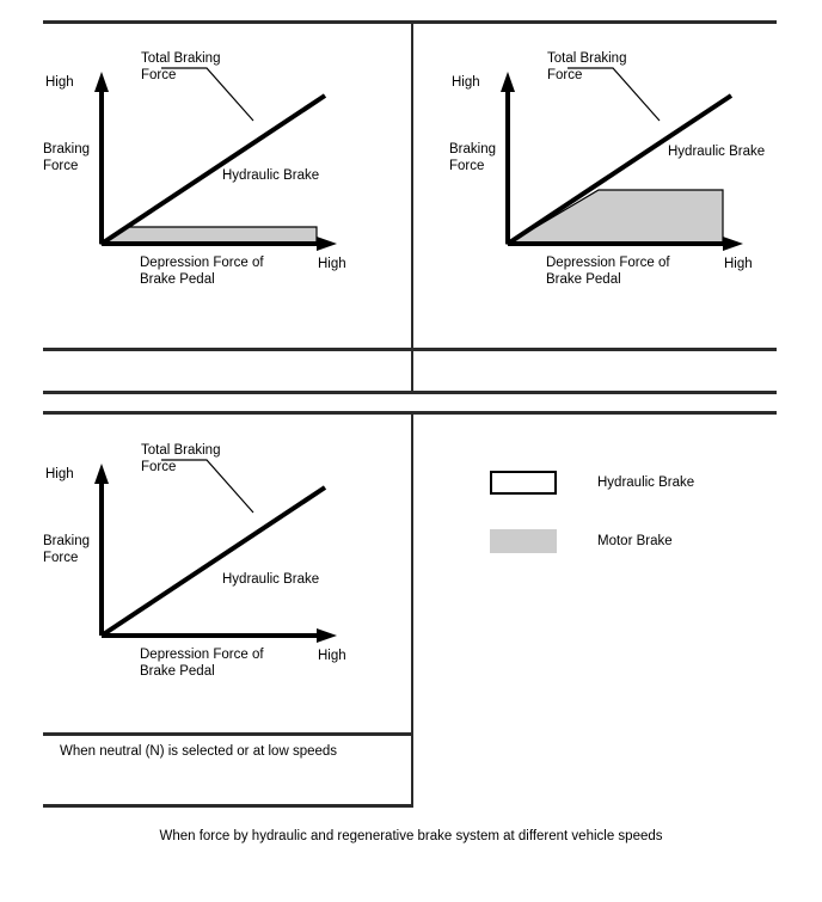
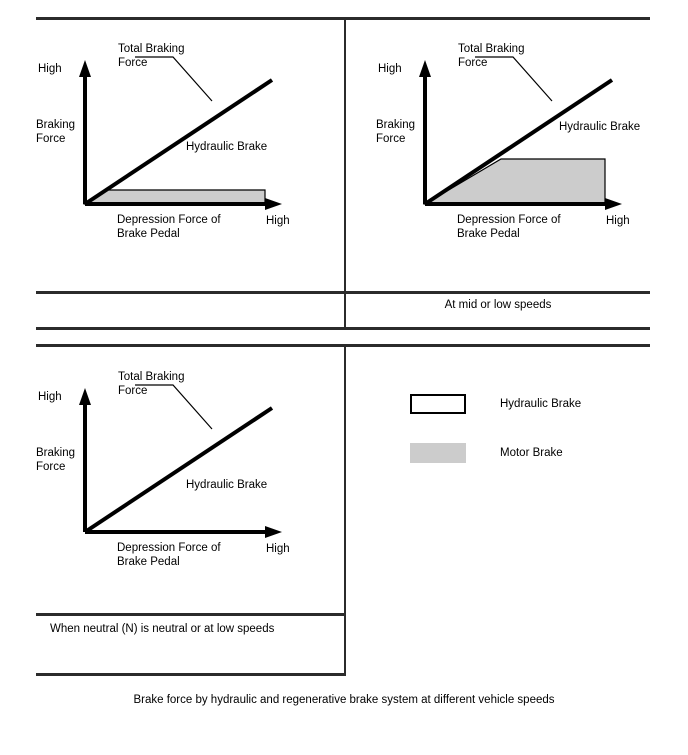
  High
  Braking
  Force
  Total Braking
  Force
  Hydraulic Brake
  Depression Force of
  Brake Pedal
  High
  High
  Braking
  Force
  Total Braking
  Force
  Hydraulic Brake
  Depression Force of
  Brake Pedal
  High
+ At mid or low speeds
  High
  Braking
  Force
  Total Braking
  Force
  Hydraulic Brake
  Depression Force of
  Brake Pedal
  High
  Hydraulic Brake
  Motor Brake
- When neutral (N) is selected or at low speeds
+ When neutral (N) is neutral or at low speeds
- When force by hydraulic and regenerative brake system at different vehicle speeds
+ Brake force by hydraulic and regenerative brake system at different vehicle speeds
